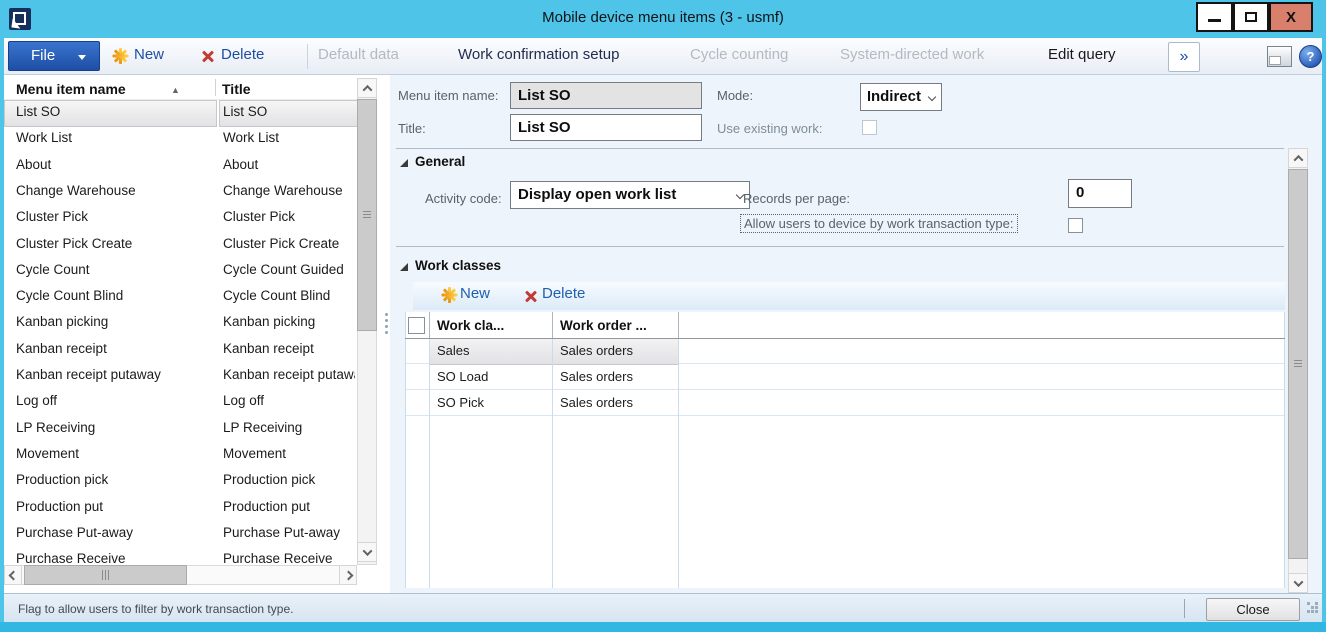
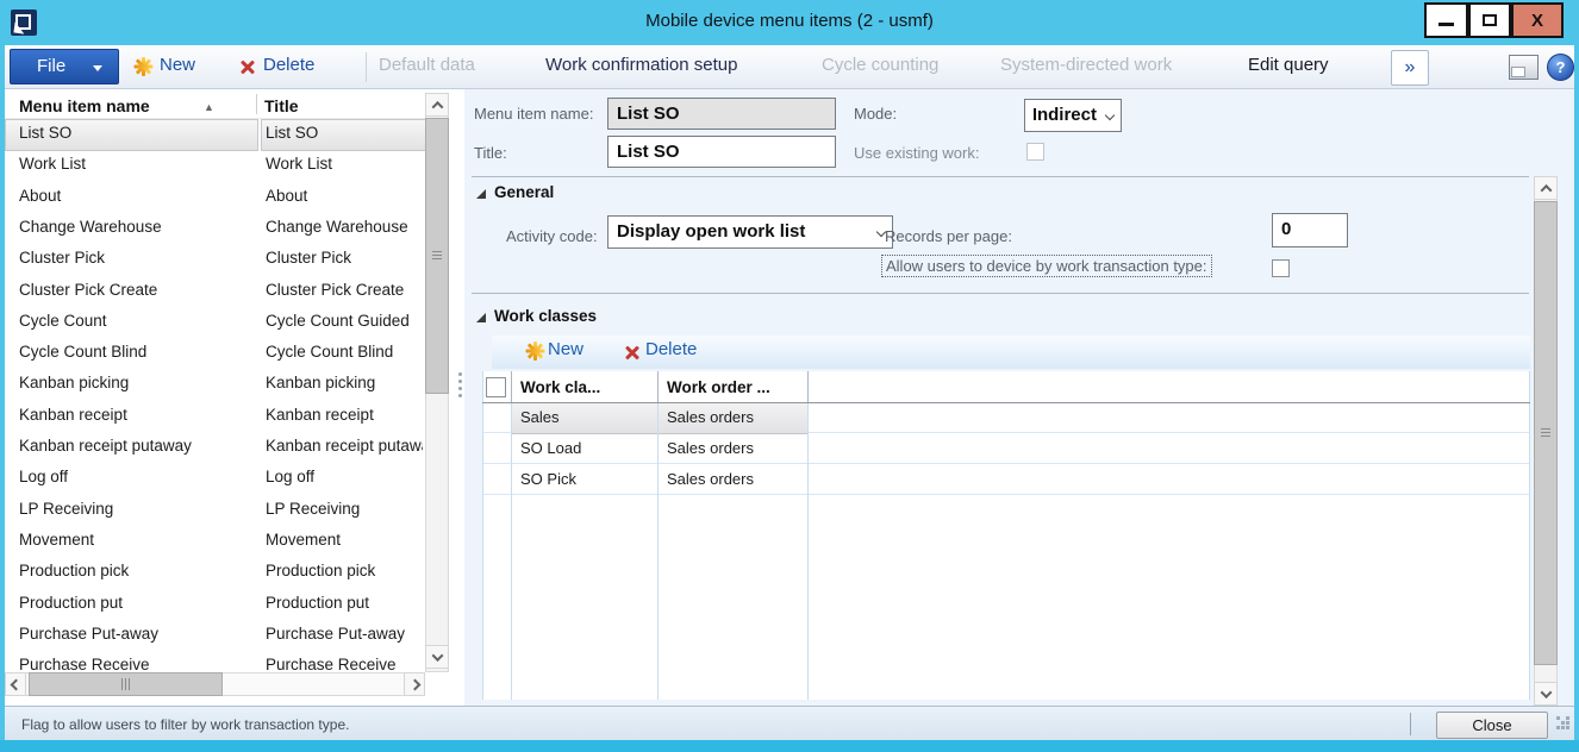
- Mobile device menu items (3 - usmf)
+ Mobile device menu items (2 - usmf)
  X
  File
  New
  Delete
  Default data
  Work confirmation setup
  Cycle counting
  System-directed work
  Edit query
  »
  ?
  Menu item name
  ▲
  Title
  List SO
  List SO
  Work List
  Work List
  About
  About
  Change Warehouse
  Change Warehouse
  Cluster Pick
  Cluster Pick
  Cluster Pick Create
  Cluster Pick Create
  Cycle Count
  Cycle Count Guided
  Cycle Count Blind
  Cycle Count Blind
  Kanban picking
  Kanban picking
  Kanban receipt
  Kanban receipt
  Kanban receipt putaway
  Kanban receipt putaw
  Log off
  Log off
  LP Receiving
  LP Receiving
  Movement
  Movement
  Production pick
  Production pick
  Production put
  Production put
  Purchase Put-away
  Purchase Put-away
  Purchase Receive
  Purchase Receive
  Menu item name:
  List SO
  Mode:
  Indirect
  Title:
  List SO
  Use existing work:
  General
  Activity code:
  Display open work list
  Records per page:
  0
  Allow users to device by work transaction type:
  Work classes
  New
  Delete
  Sales
  Sales orders
  SO Load
  Sales orders
  SO Pick
  Sales orders
  Work cla...
  Work order ...
  Flag to allow users to filter by work transaction type.
  Close
